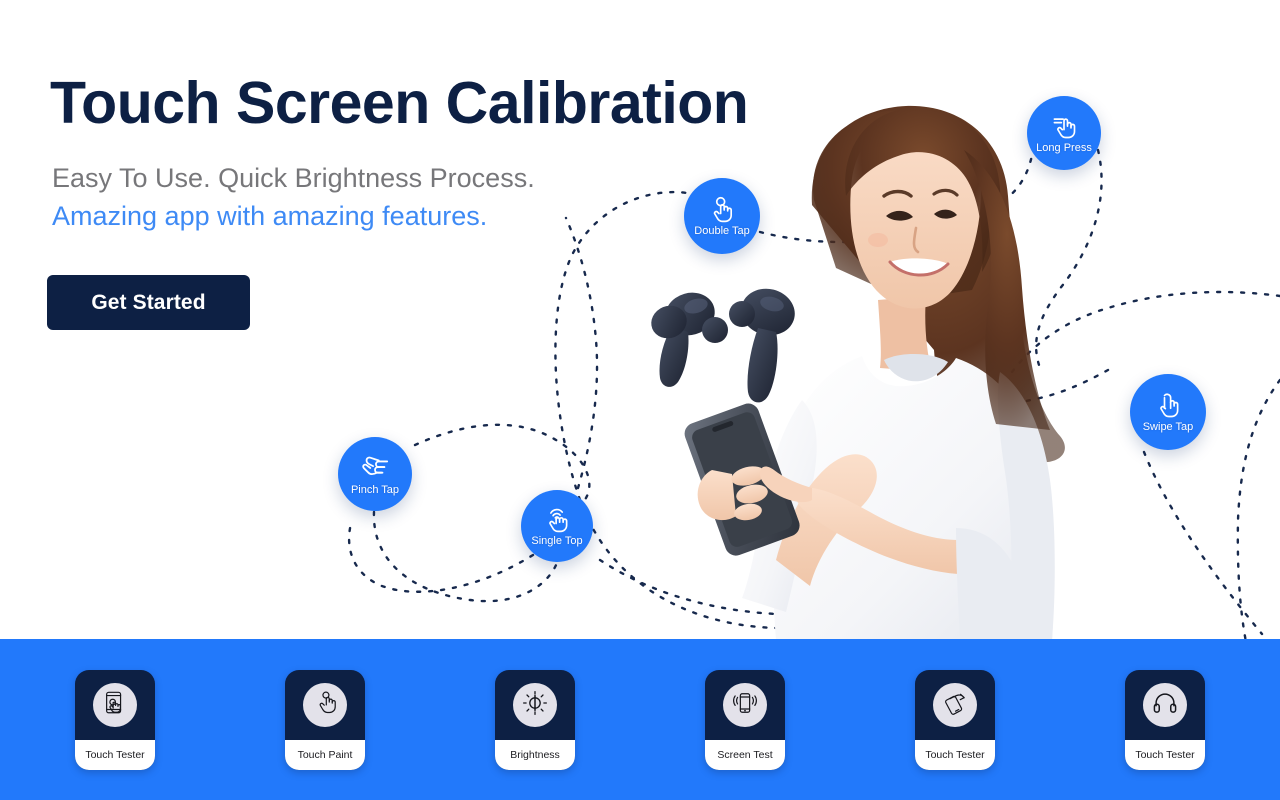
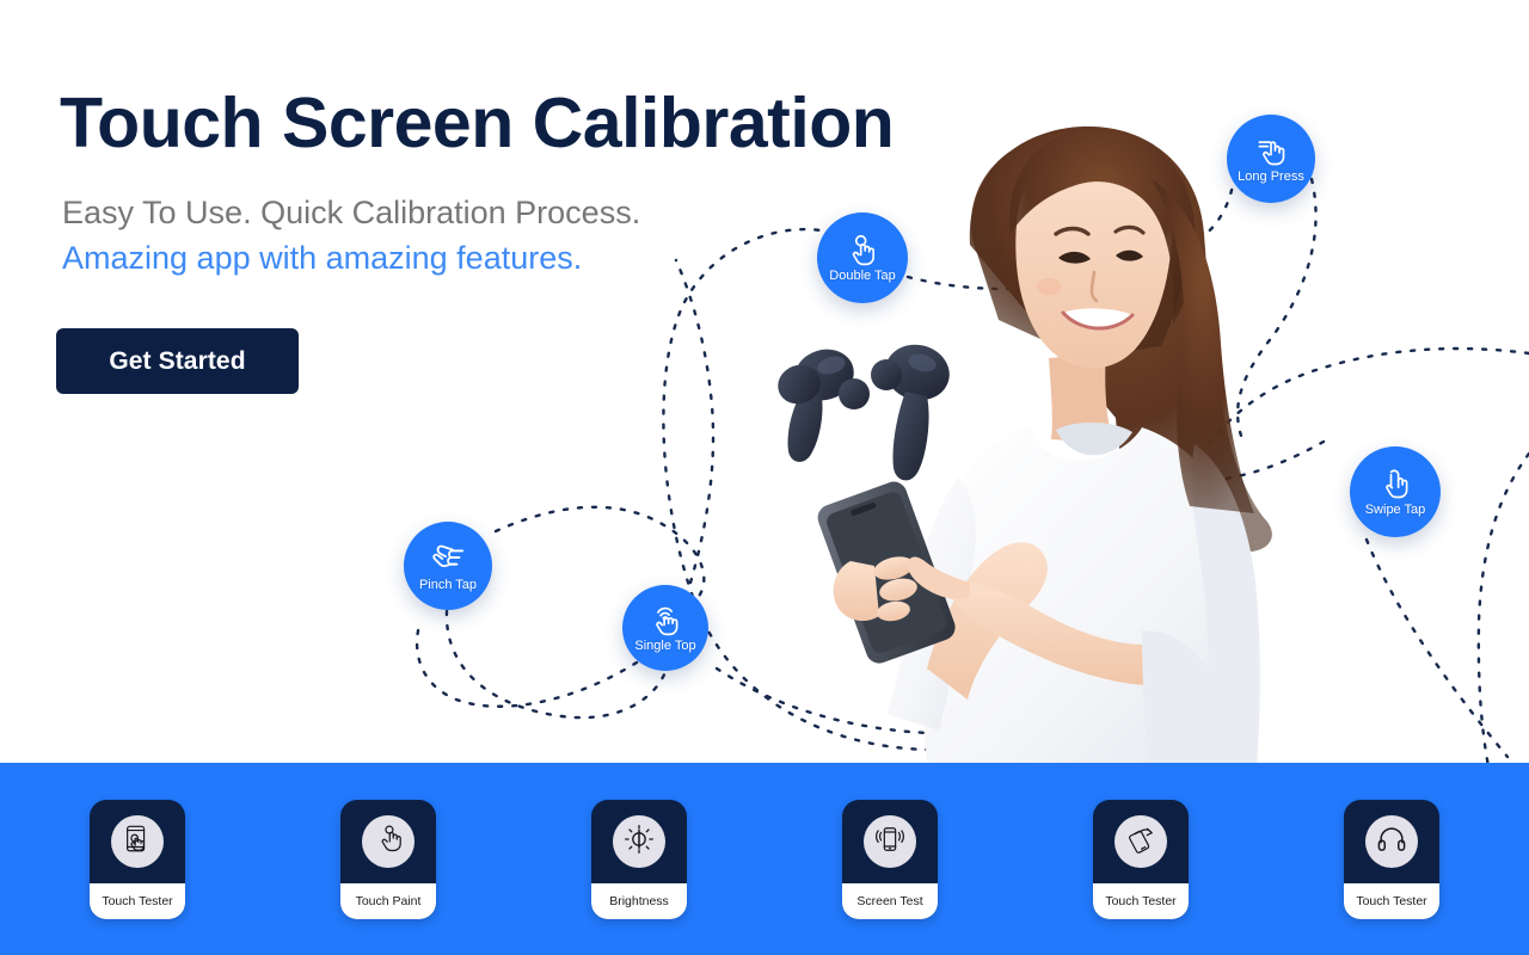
  Touch Screen Calibration
- Easy To Use. Quick Brightness Process.
+ Easy To Use. Quick Calibration Process.
  Amazing app with amazing features.
  Get Started
  Long Press
  Double Tap
  Swipe Tap
  Pinch Tap
  Single Top
  Touch Tester
  Touch Paint
  Brightness
  Screen Test
  Touch Tester
  Touch Tester
